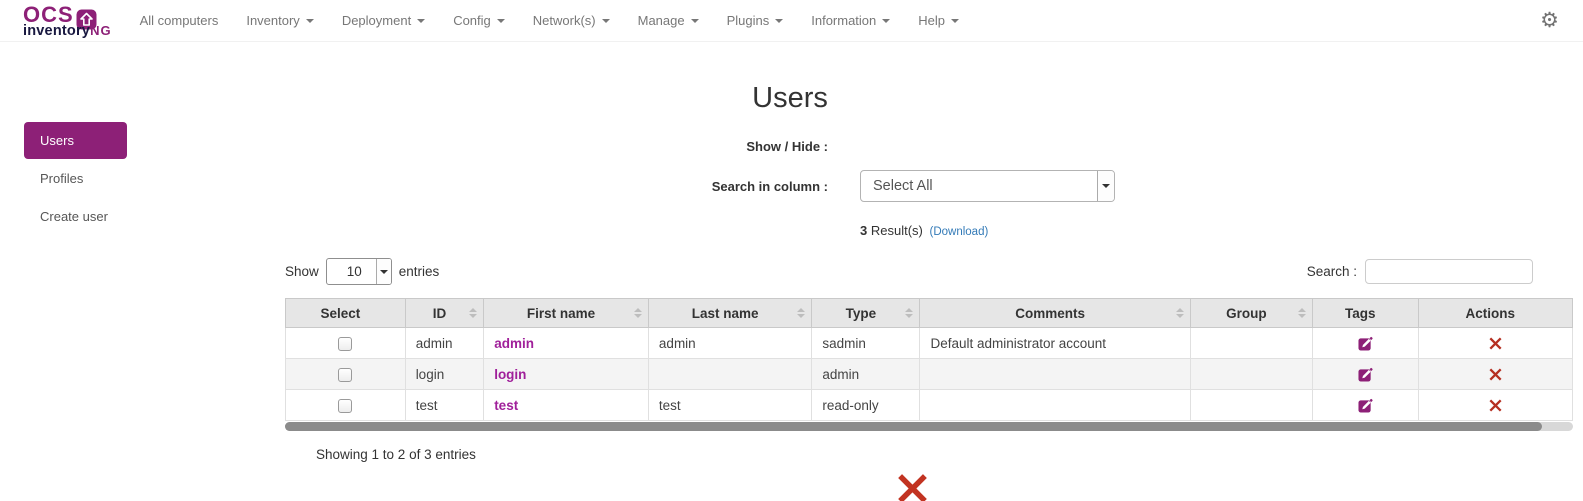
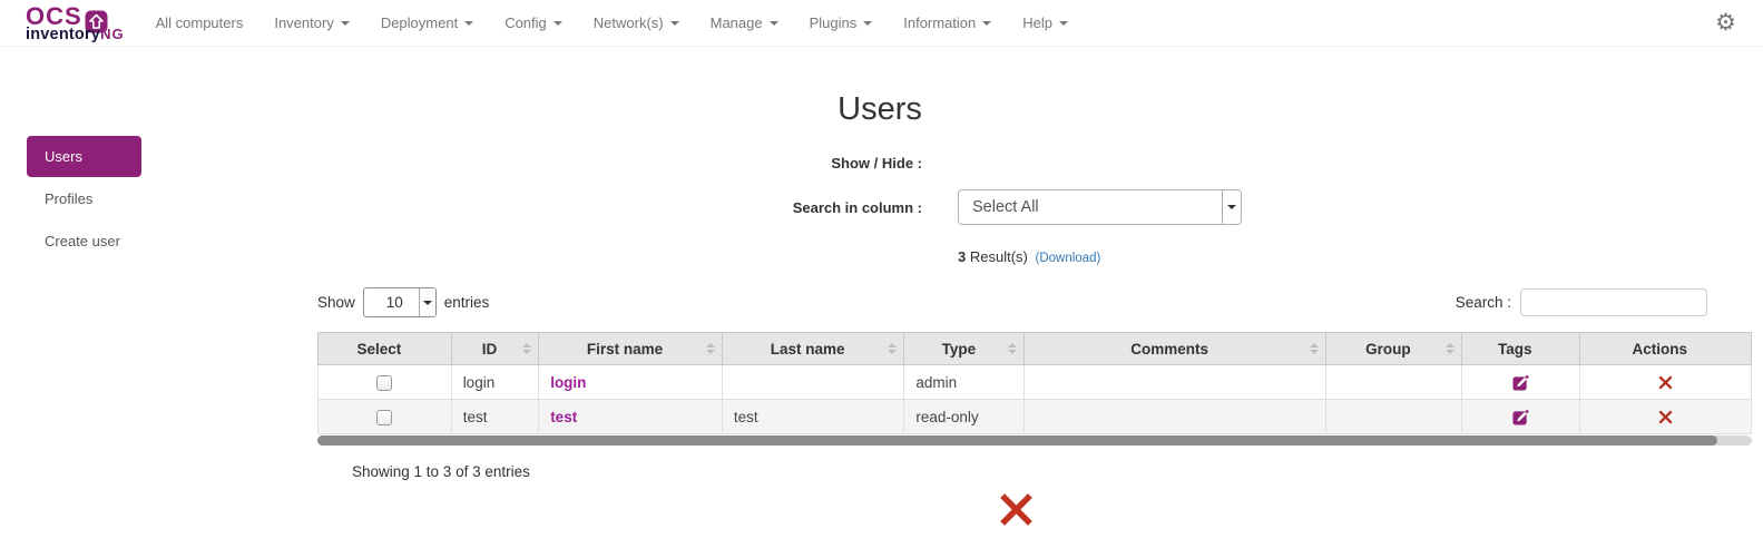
  OCS
  inventory
  NG
  All computers
  Inventory
  Deployment
  Config
  Network(s)
  Manage
  Plugins
  Information
  Help
  ⚙
  Users
  Profiles
  Create user
  Users
  Show / Hide :
  Search in column :
  Select All
  3 Result(s) (Download)
  Show
  10
  entries
  Search :
  Select	ID	First name	Last name	Type	Comments	Group	Tags	Actions
- 	admin	admin	admin	sadmin	Default administrator account
  	login	login		admin
  	test	test	test	read-only
- Showing 1 to 2 of 3 entries
+ Showing 1 to 3 of 3 entries
